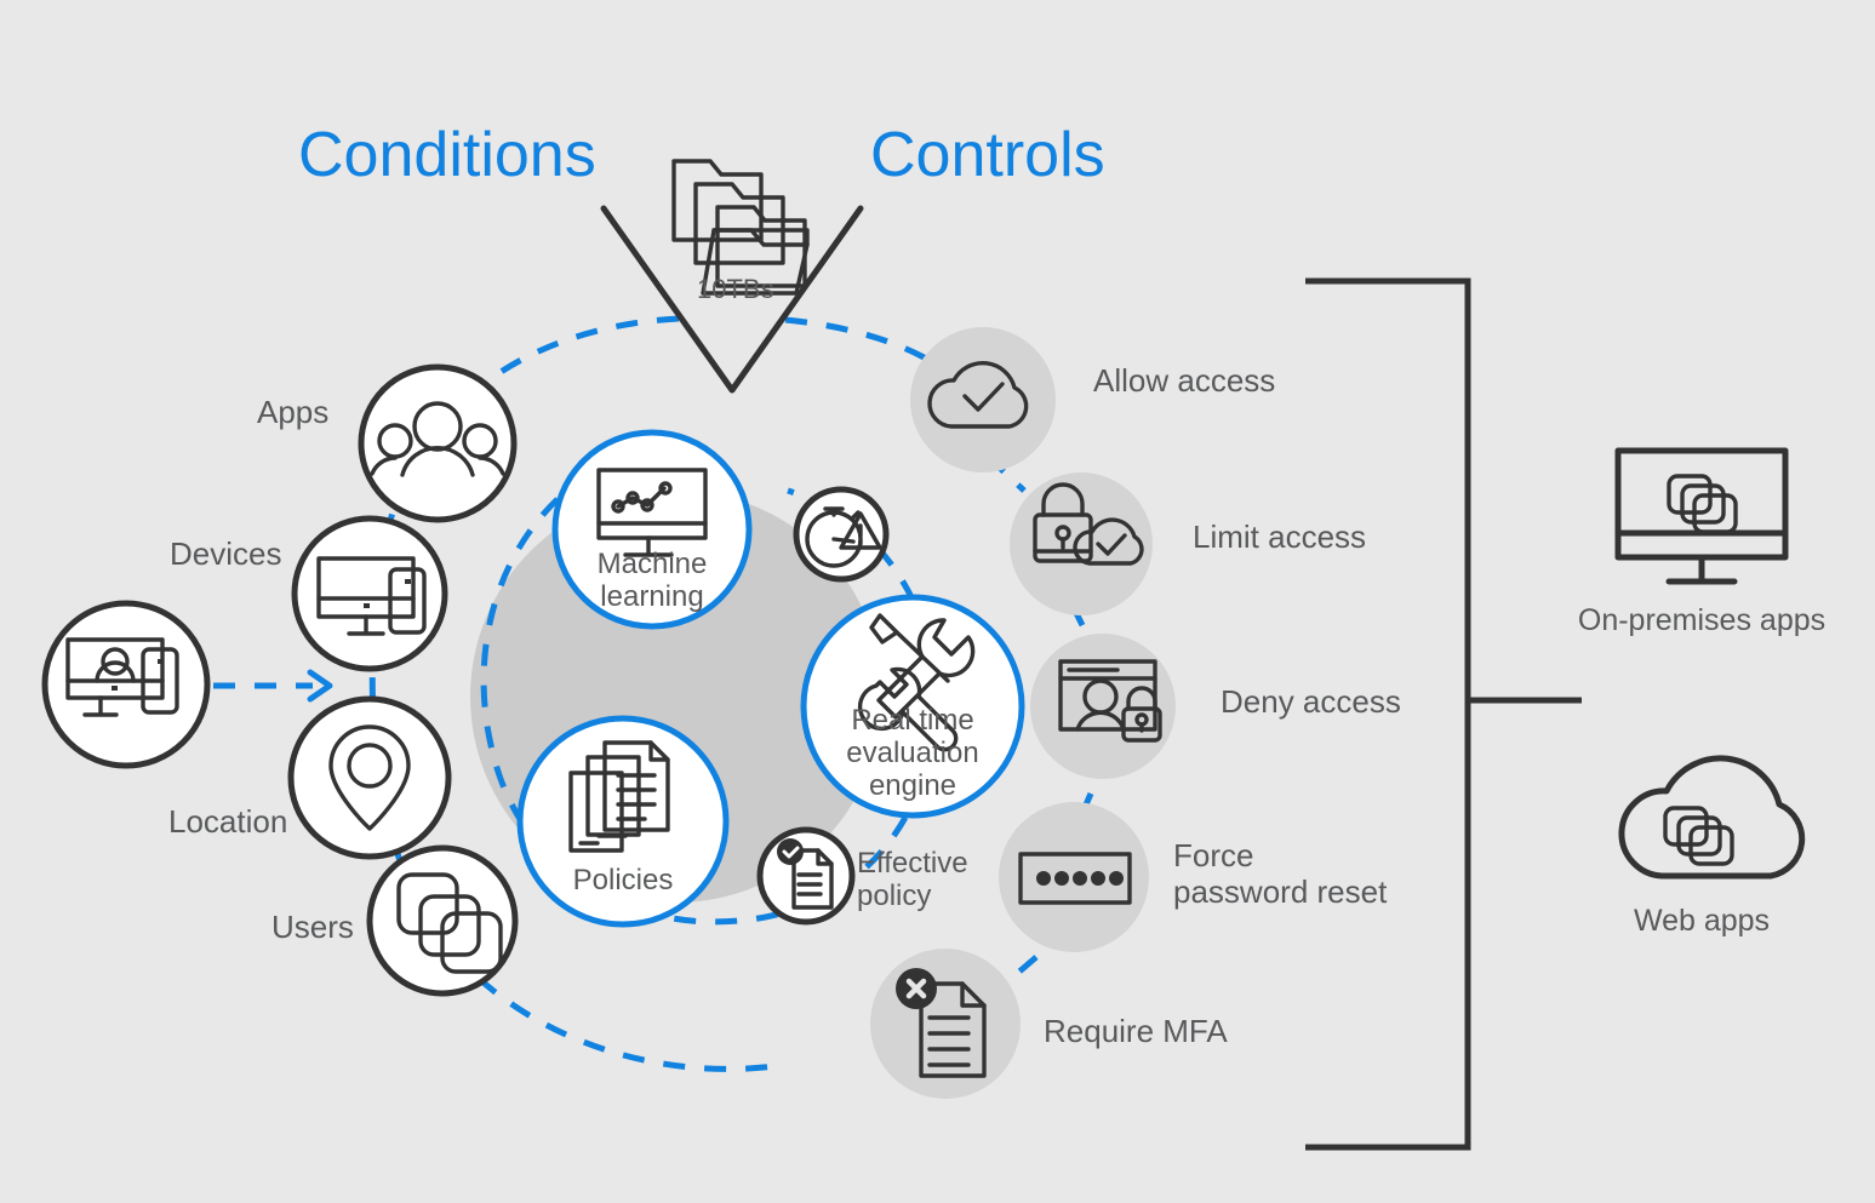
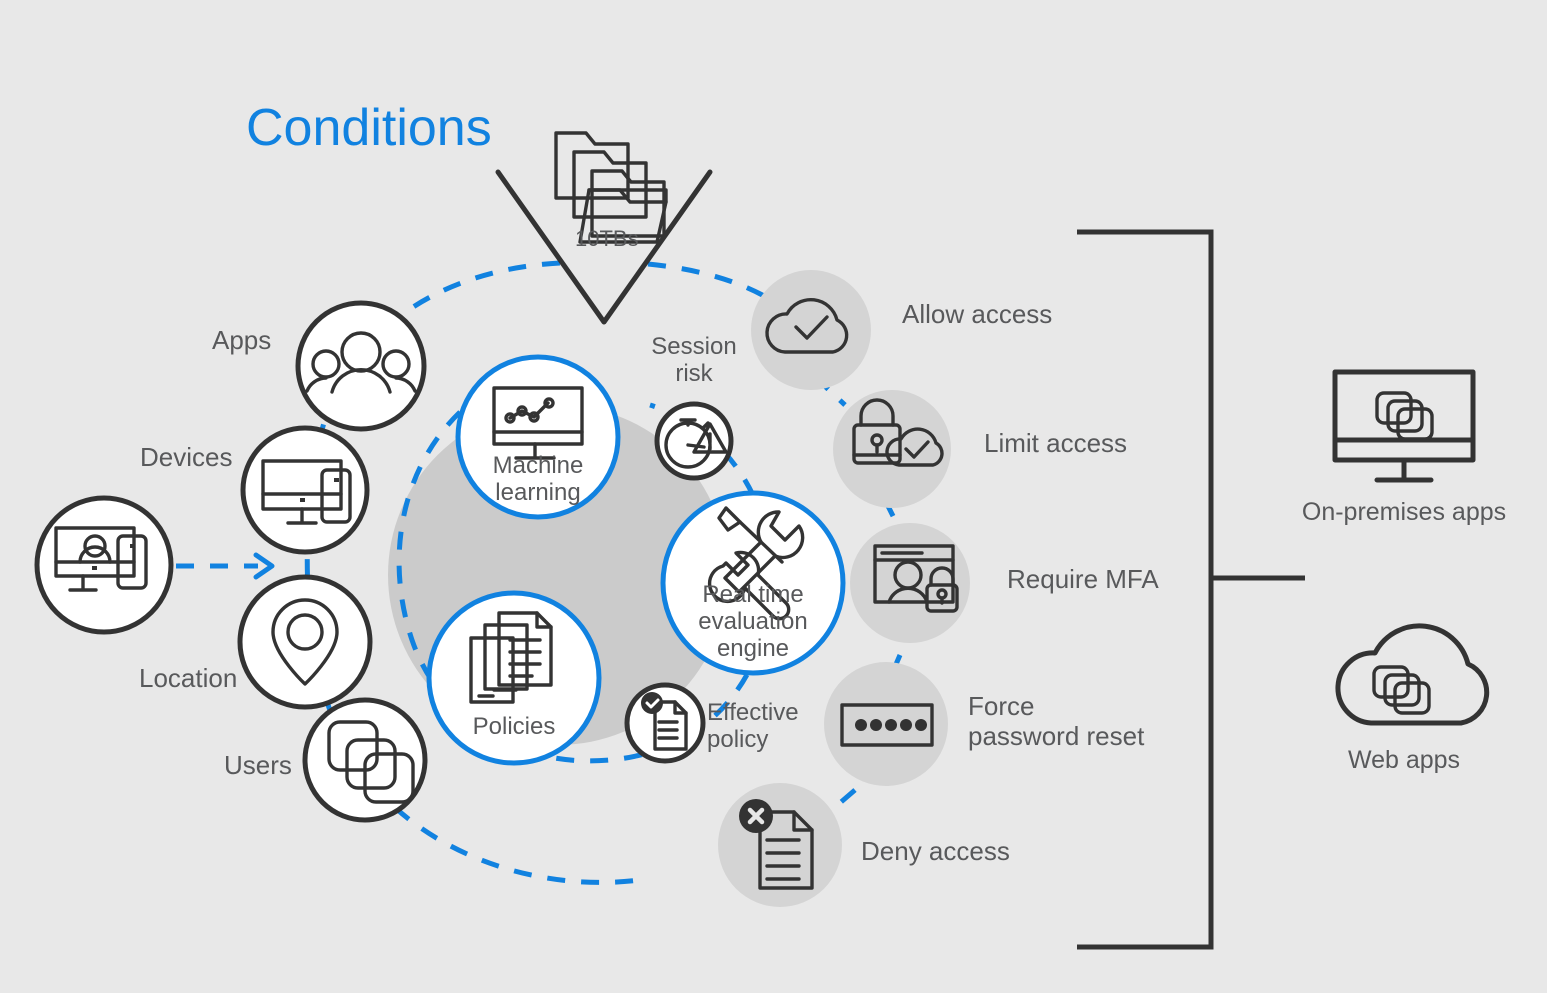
  Conditions
- Controls
  10TBs
  Apps
  Devices
  Location
  Users
  Machine
  learning
  Policies
  Real time
  evaluation
  engine
+ Session
+ risk
  Effective
  policy
  Allow access
  Limit access
- Deny access
+ Require MFA
  Force
  password reset
- Require MFA
+ Deny access
  On-premises apps
  Web apps
